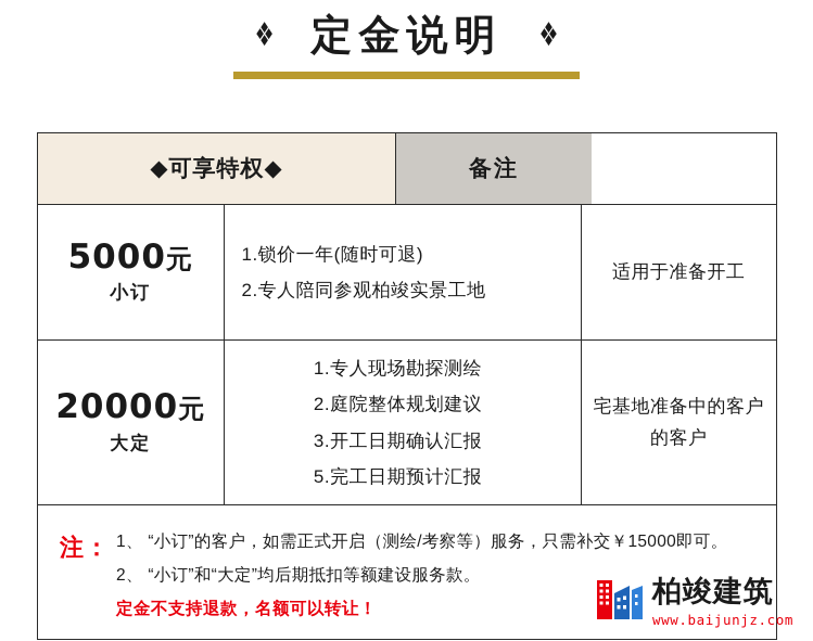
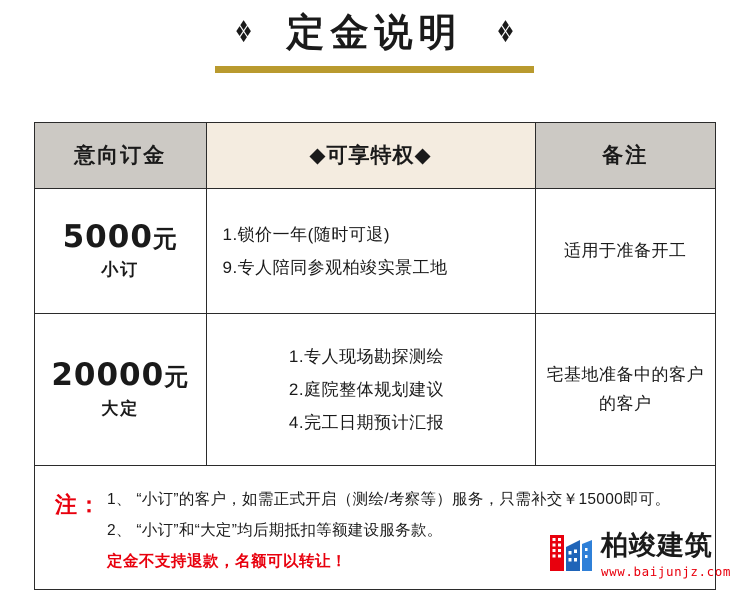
  ❖
  定金说明
  ❖
+ 意向订金
  ◆可享特权◆
  备注
  5000元
  小订
  1.锁价一年(随时可退)
- 2.专人陪同参观柏竣实景工地
+ 9.专人陪同参观柏竣实景工地
  适用于准备开工
  20000元
  大定
  1.专人现场勘探测绘
  2.庭院整体规划建议
- 3.开工日期确认汇报
- 5.完工日期预计汇报
+ 4.完工日期预计汇报
  宅基地准备中的客户
  的客户
  注：
  1、 “小订”的客户，如需正式开启（测绘/考察等）服务，只需补交￥15000即可。
  2、 “小订”和“大定”均后期抵扣等额建设服务款。
  定金不支持退款，名额可以转让！
  柏竣建筑
  www.baijunjz.com
